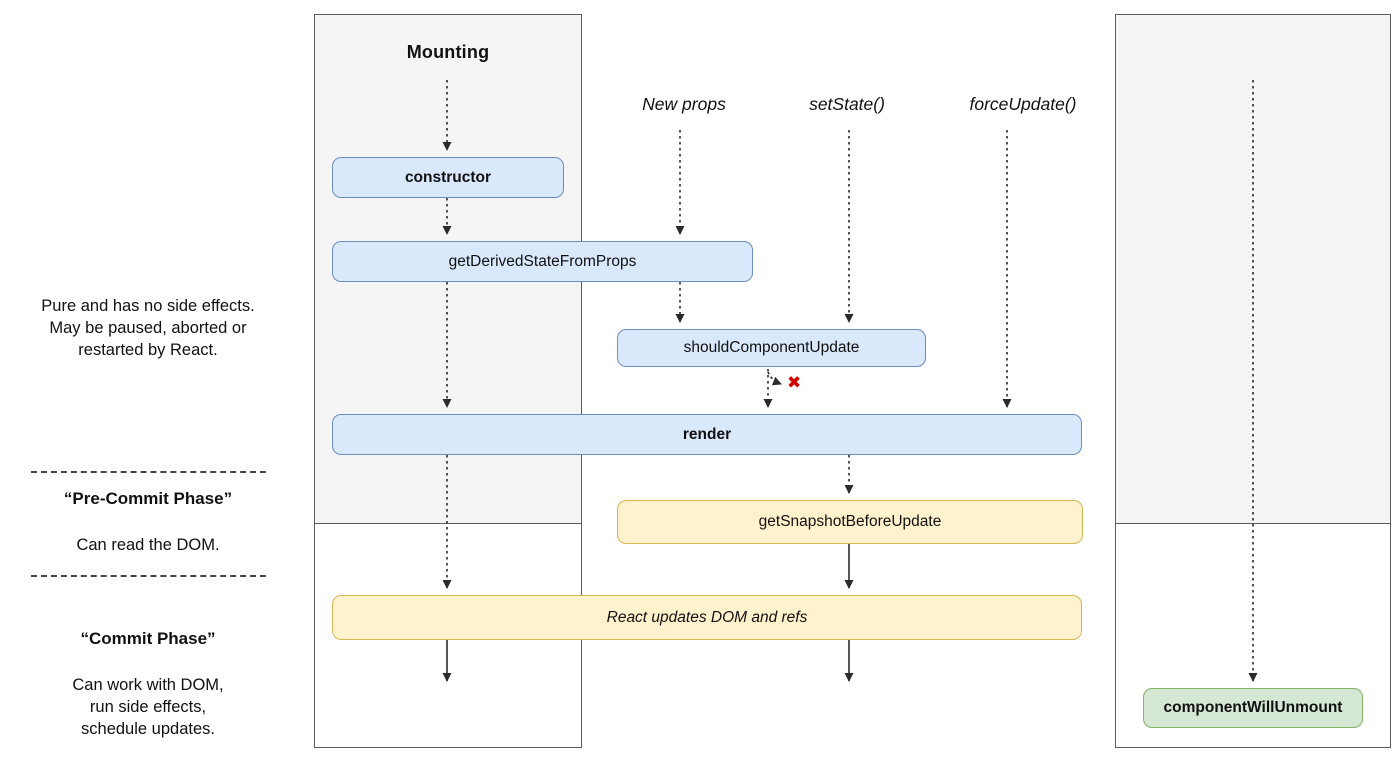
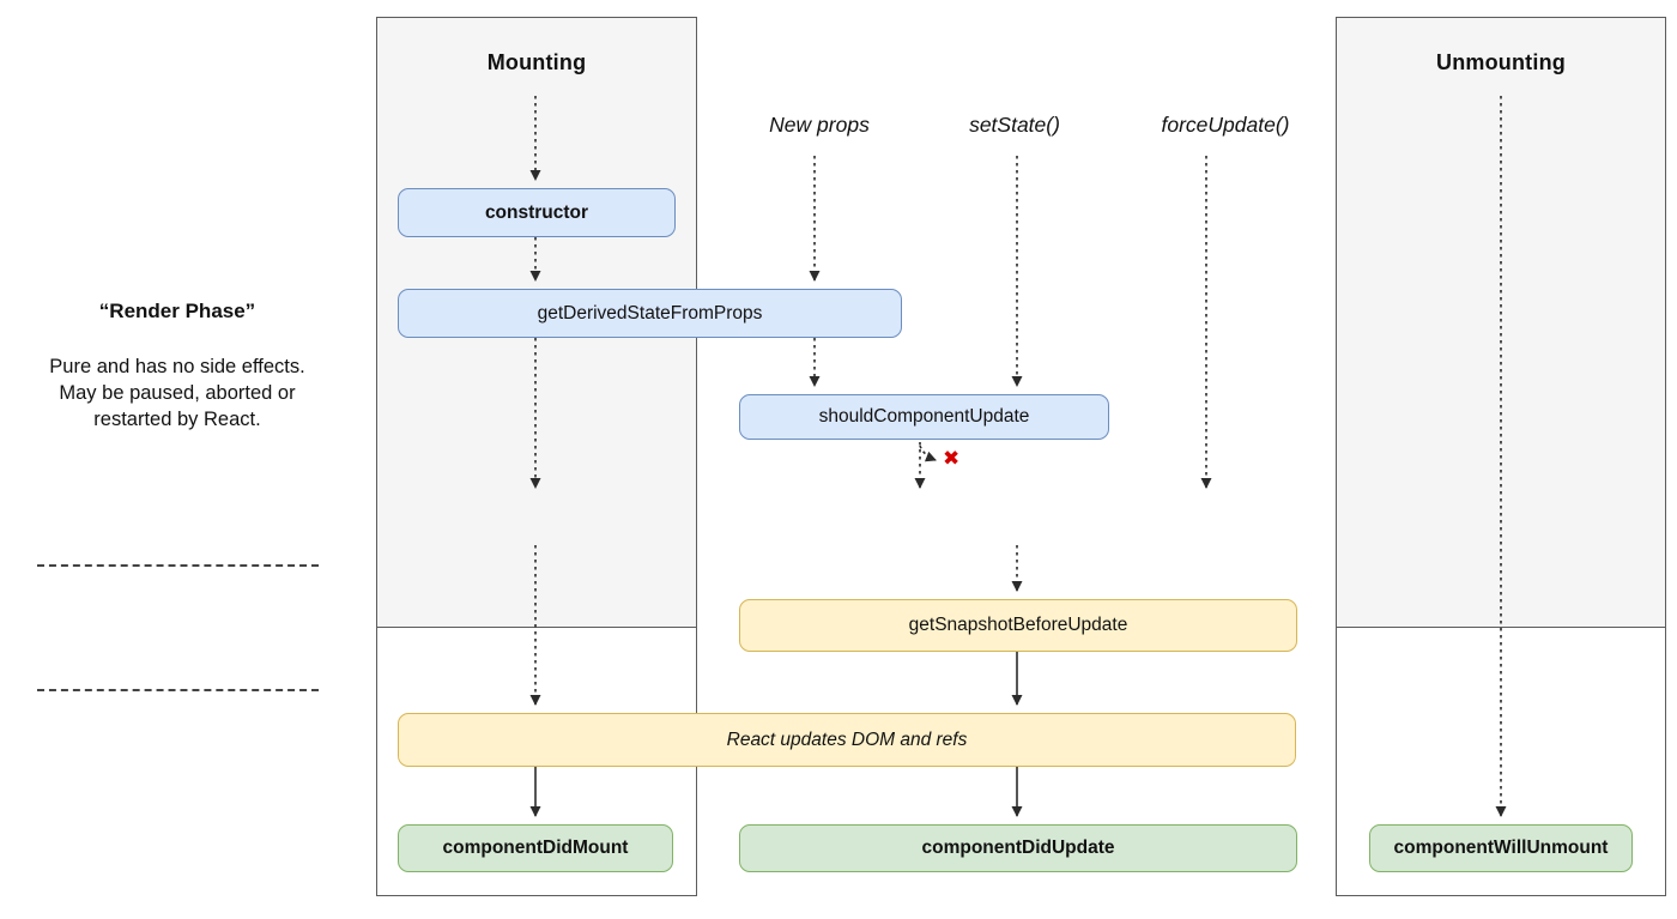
+ “Render Phase”
  Pure and has no side effects.
  May be paused, aborted or
  restarted by React.
- “Pre-Commit Phase”
- Can read the DOM.
- “Commit Phase”
- Can work with DOM,
- run side effects,
- schedule updates.
  Mounting
+ Unmounting
  New props
  setState()
  forceUpdate()
  ✖
  constructor
  getDerivedStateFromProps
  shouldComponentUpdate
- render
  getSnapshotBeforeUpdate
  React updates DOM and refs
+ componentDidMount
+ componentDidUpdate
  componentWillUnmount
